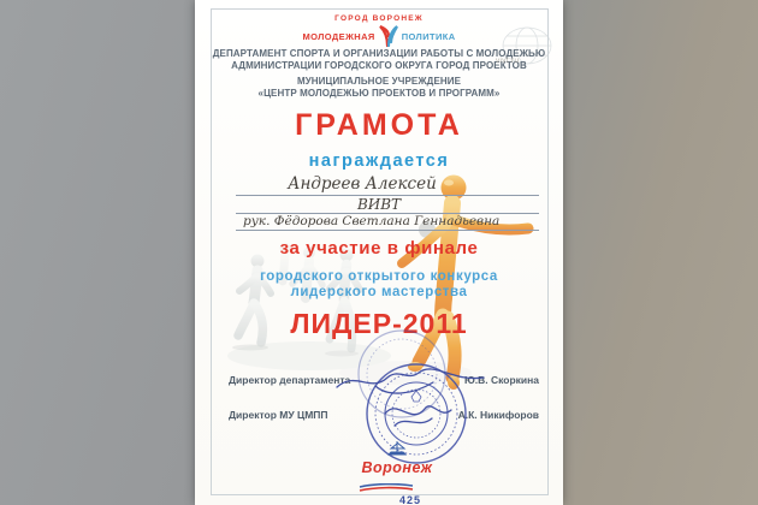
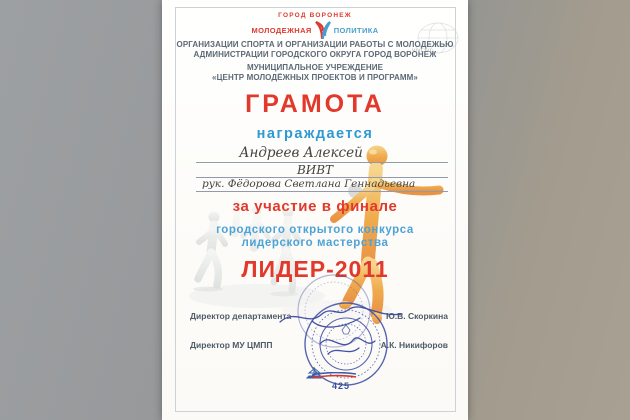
  МОЛОДЕЖНАЯ
  ПОЛИТИКА
- ДЕПАРТАМЕНТ СПОРТА И ОРГАНИЗАЦИИ РАБОТЫ С МОЛОДЕЖЬЮ
+ ОРГАНИЗАЦИИ СПОРТА И ОРГАНИЗАЦИИ РАБОТЫ С МОЛОДЕЖЬЮ
- АДМИНИСТРАЦИИ ГОРОДСКОГО ОКРУГА ГОРОД ПРОЕКТОВ
+ АДМИНИСТРАЦИИ ГОРОДСКОГО ОКРУГА ГОРОД ВОРОНЕЖ
  МУНИЦИПАЛЬНОЕ УЧРЕЖДЕНИЕ
- «ЦЕНТР МОЛОДЕЖЬЮ ПРОЕКТОВ И ПРОГРАММ»
+ «ЦЕНТР МОЛОДЁЖНЫХ ПРОЕКТОВ И ПРОГРАММ»
  ГРАМОТА
  награждается
  Андреев Алексей
  ВИВТ
  рук. Фёдорова Светлана Геннадьевна
  за участие в финале
  городского открытого конкурса
  лидерского мастерства
  ЛИДЕР-2011
  Директор департамента
  Ю.В. Скоркина
  Директор МУ ЦМПП
  А.К. Никифоров
- Воронеж
  425
